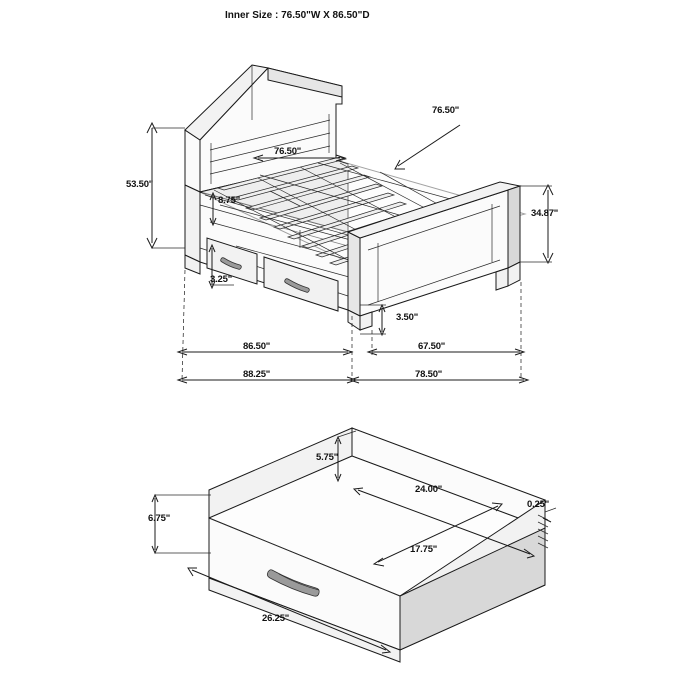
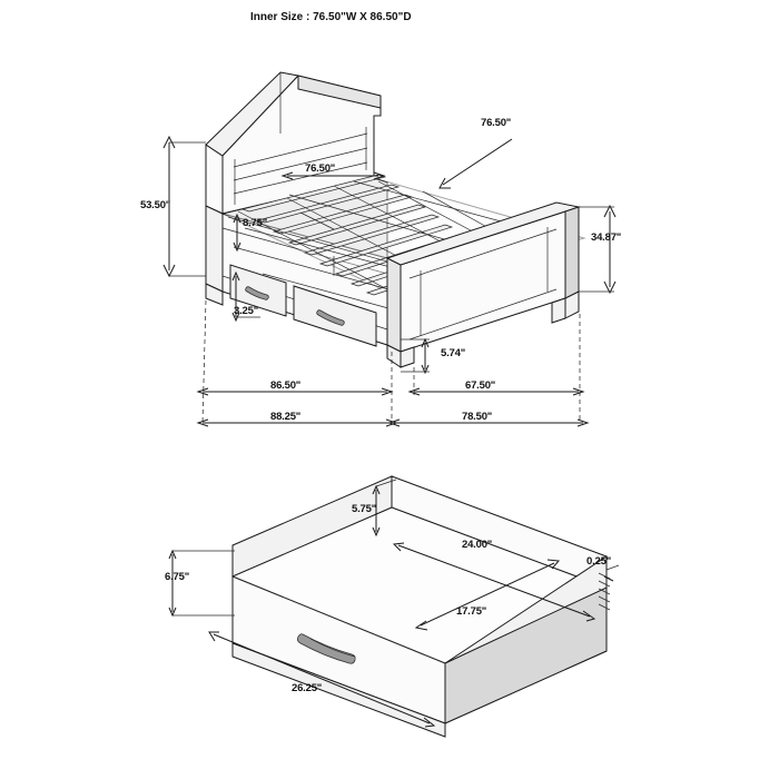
  Inner Size : 76.50"W X 86.50"D
  53.50"
  76.50"
  76.50"
  8.75"
  3.25"
  34.87"
- 3.50"
+ 5.74"
  86.50"
  67.50"
  88.25"
  78.50"
  5.75"
  24.00"
  0.25"
  17.75"
  6.75"
  26.25"
